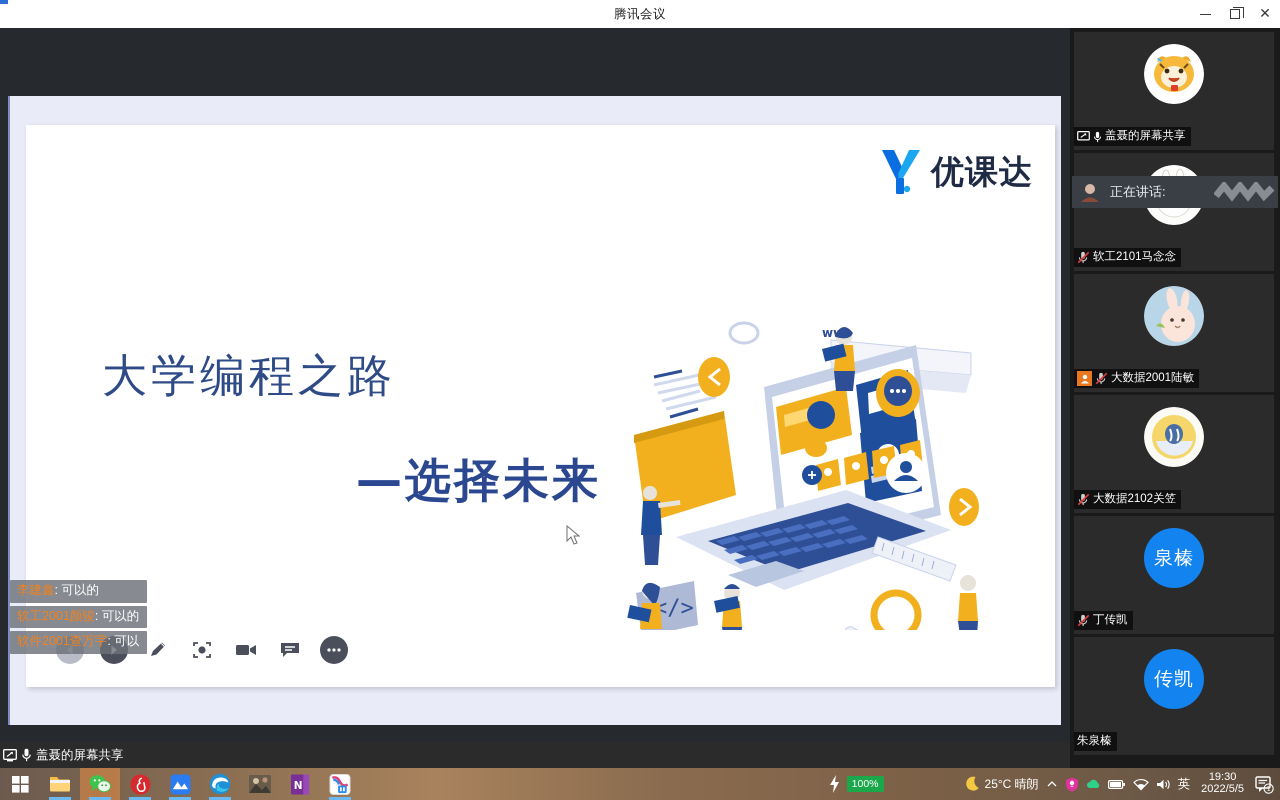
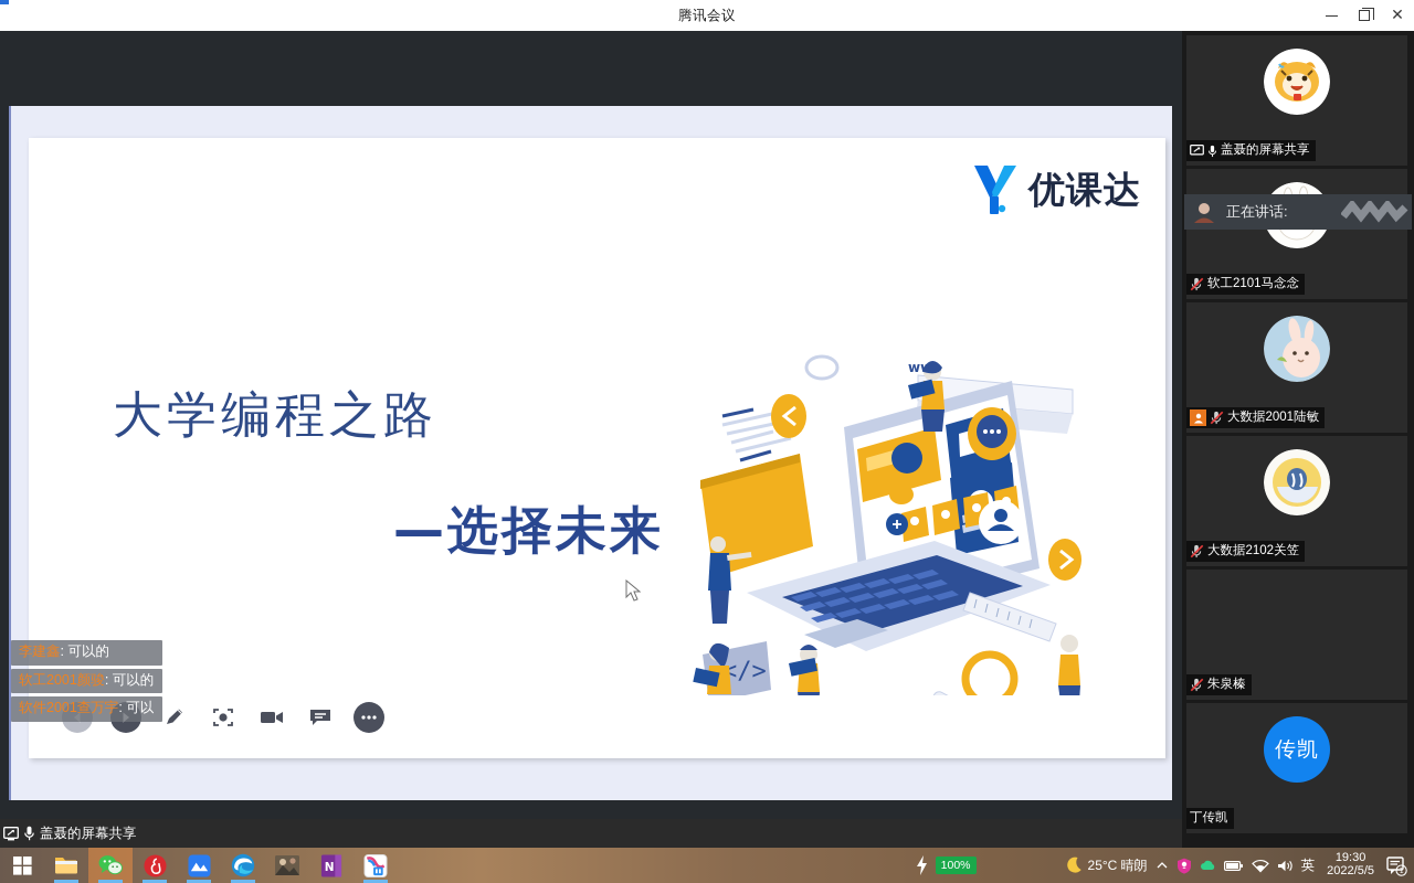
  腾讯会议
  ✕
  优课达
  大学编程之路
  —选择未来
  </>
  ww
  李建鑫: 可以的
  软工2001颜骏: 可以的
  软件2001查万宇: 可以
  盖聂的屏幕共享
  盖聂的屏幕共享
  软工2101马念念
  大数据2001陆敏
  大数据2102关笠
- 泉榛
- 丁传凯
+ 朱泉榛
  传凯
- 朱泉榛
+ 丁传凯
  正在讲话:
  N
  100%
  25°C 晴朗
  英
  19:30
  2022/5/5
  1
